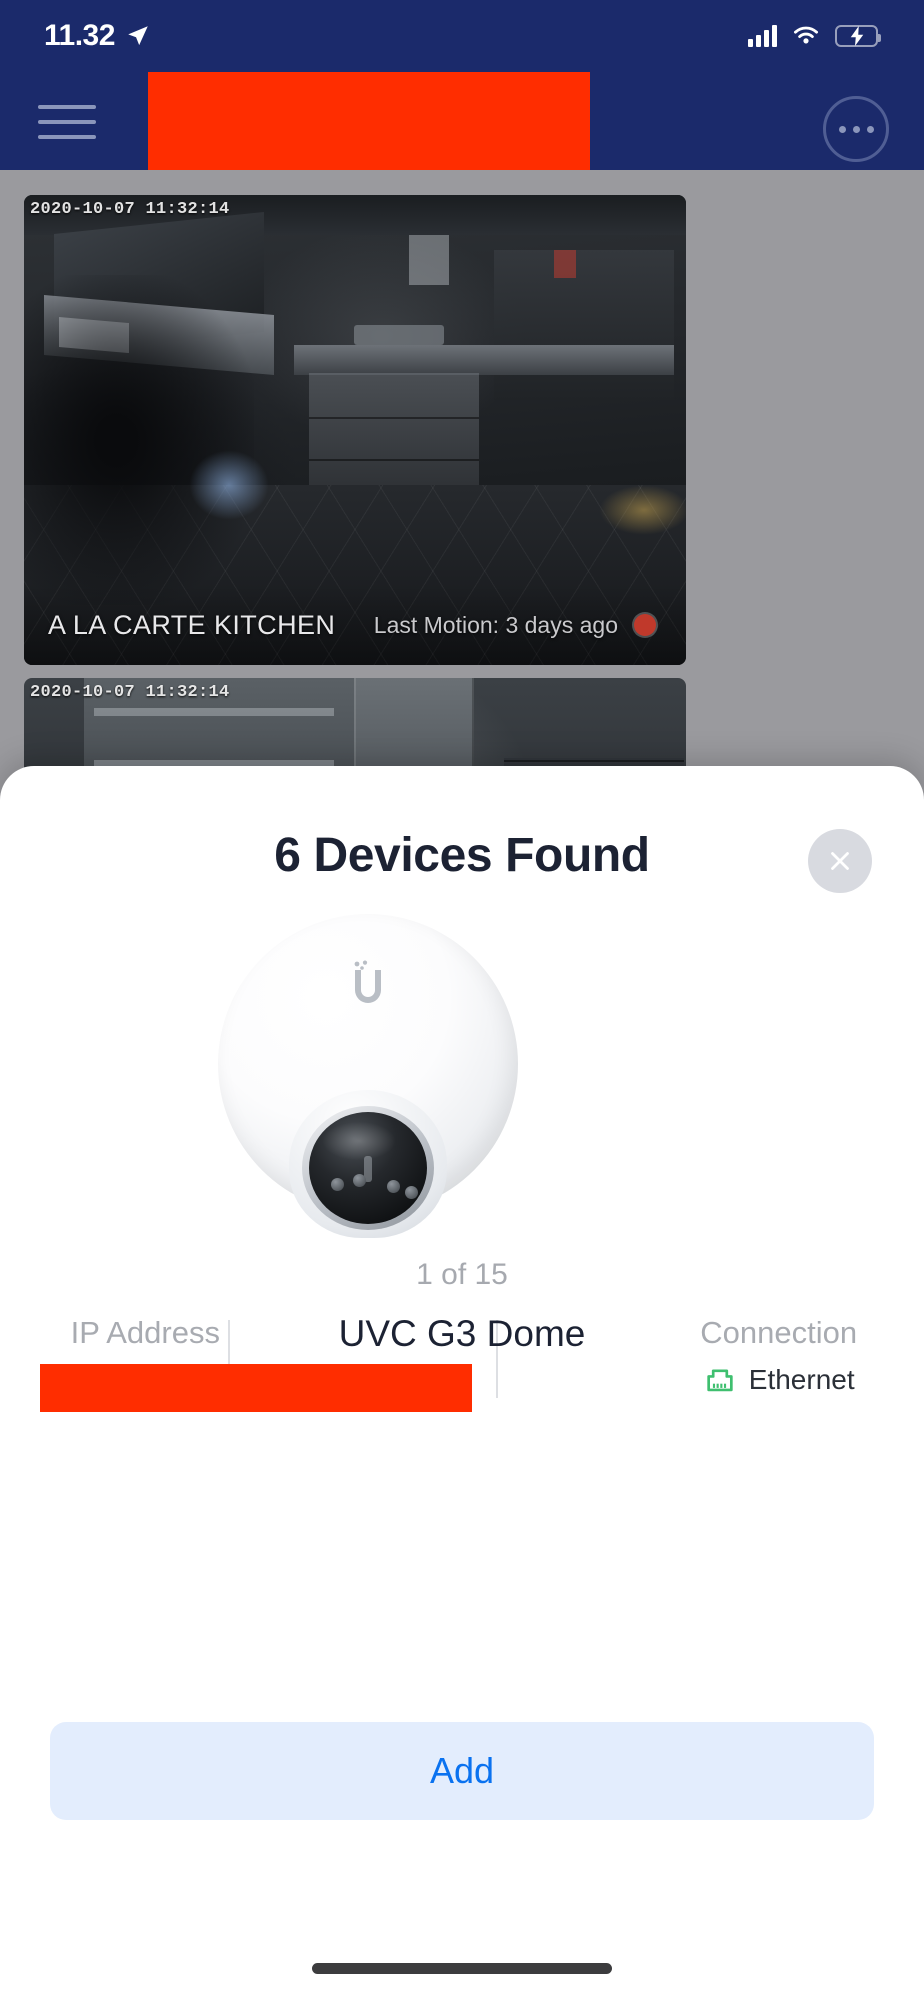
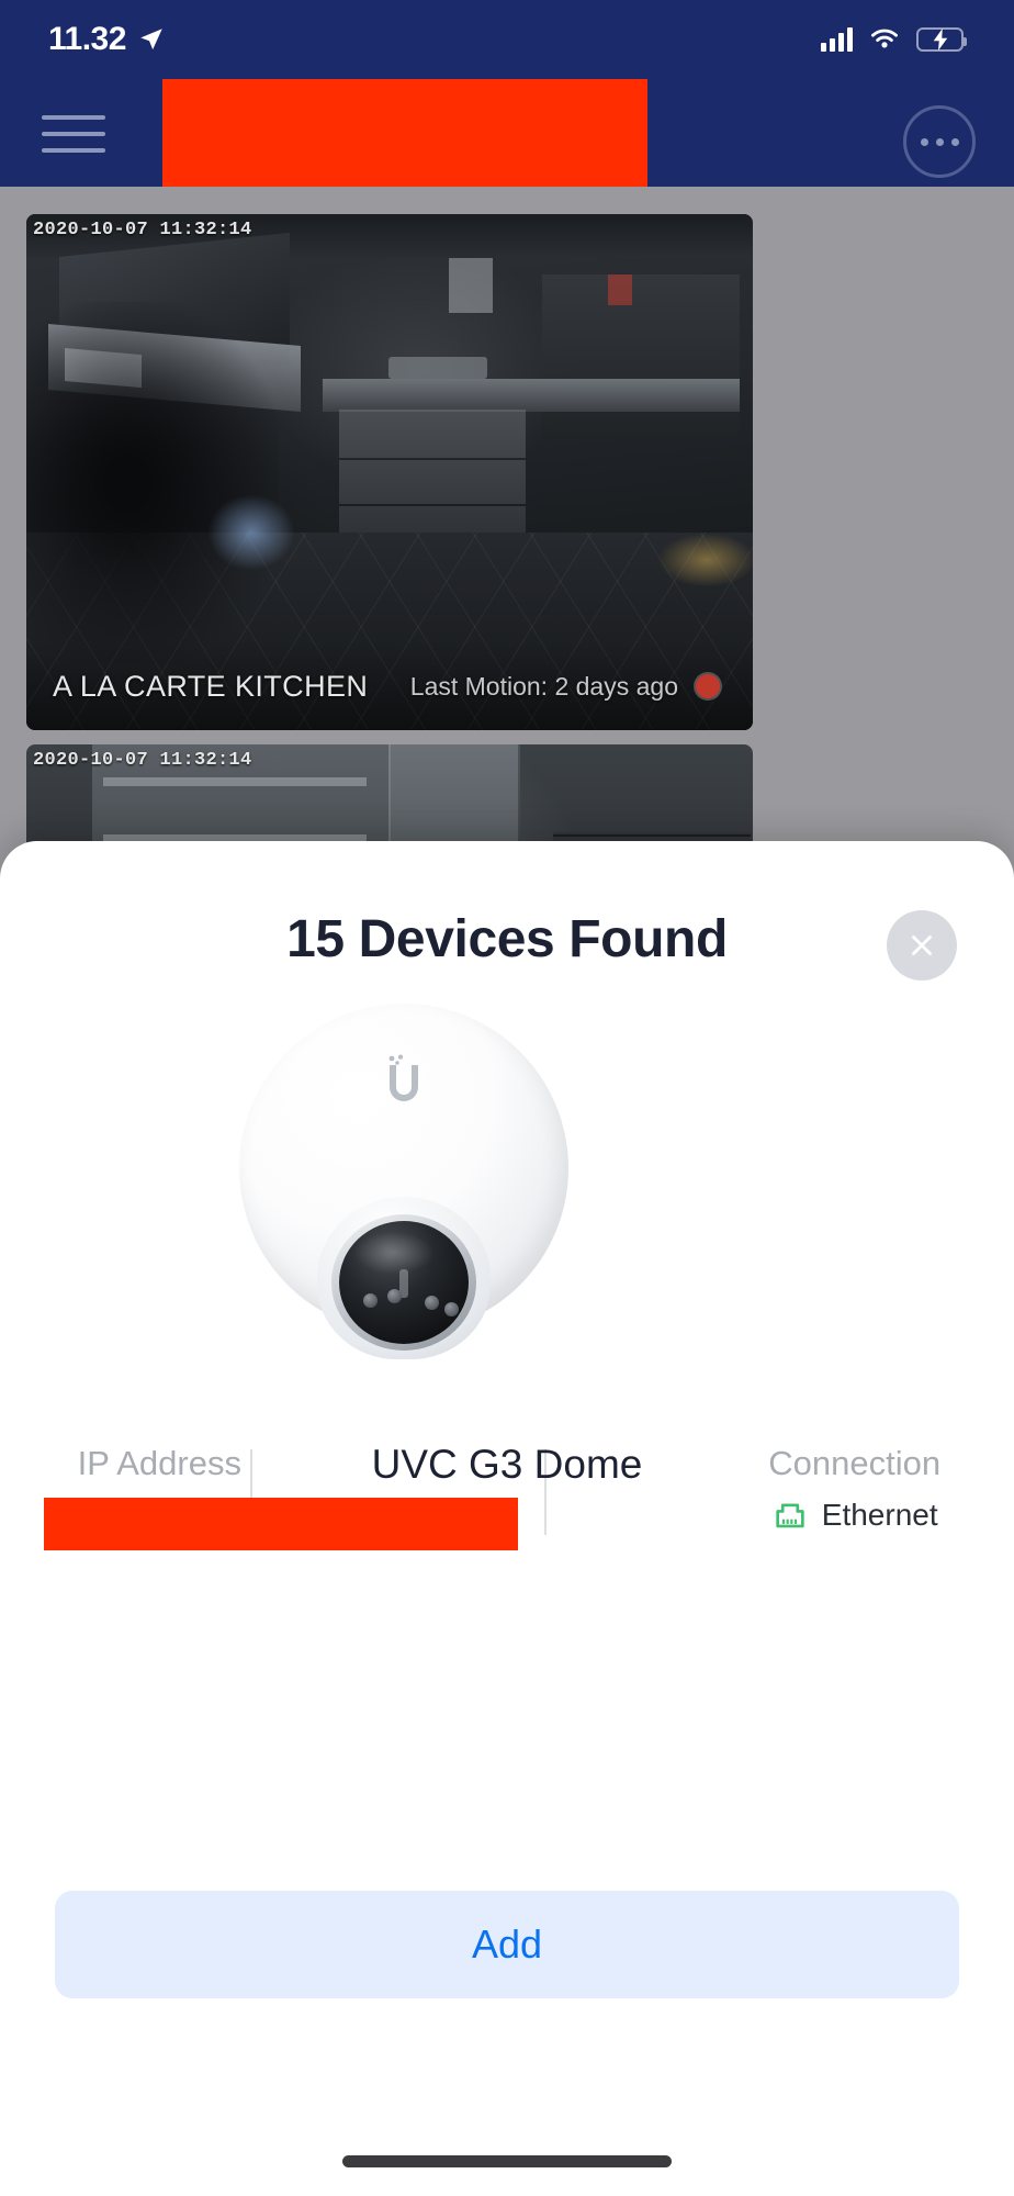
  11.32
  2020-10-07 11:32:14
  A LA CARTE KITCHEN
- Last Motion: 3 days ago
+ Last Motion: 2 days ago
  2020-10-07 11:32:14
- 6 Devices Found
+ 15 Devices Found
- 1 of 15
  IP Address
  UVC G3 Dome
  Connection
  Ethernet
  Add
